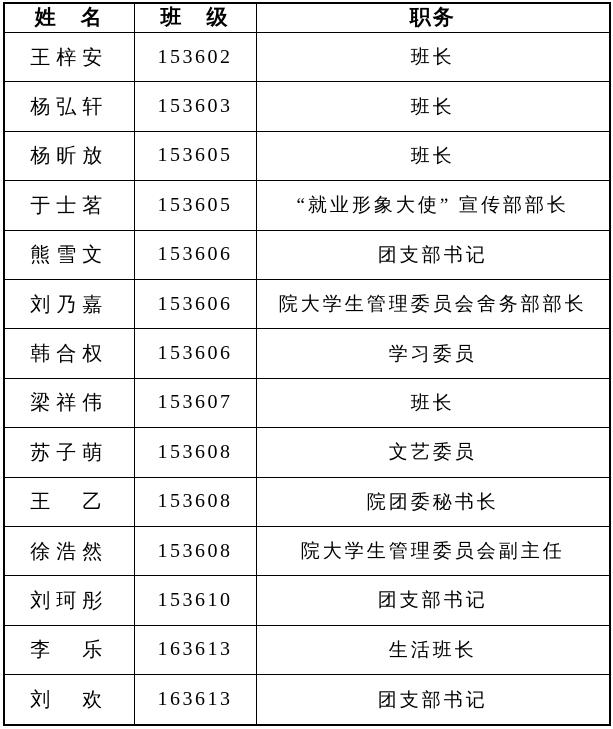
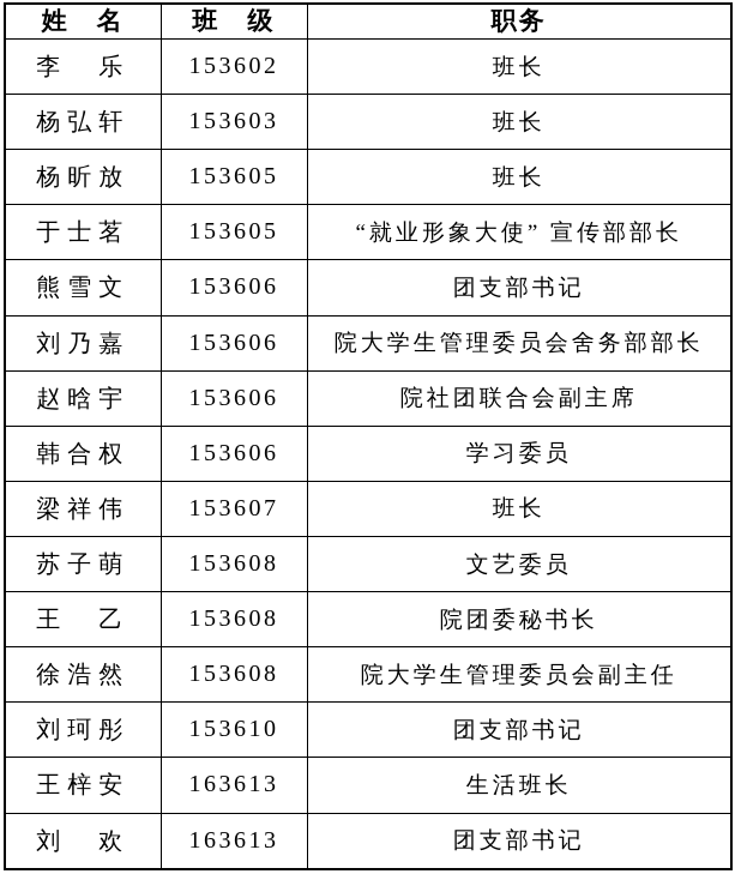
  姓 名	班 级	职务
- 王梓安	153602	班长
+ 李 乐	153602	班长
  杨弘轩	153603	班长
  杨昕放	153605	班长
  于士茗	153605	“就业形象大使” 宣传部部长
  熊雪文	153606	团支部书记
  刘乃嘉	153606	院大学生管理委员会舍务部部长
+ 赵晗宇	153606	院社团联合会副主席
  韩合权	153606	学习委员
  梁祥伟	153607	班长
  苏子萌	153608	文艺委员
  王 乙	153608	院团委秘书长
  徐浩然	153608	院大学生管理委员会副主任
  刘珂彤	153610	团支部书记
- 李 乐	163613	生活班长
+ 王梓安	163613	生活班长
  刘 欢	163613	团支部书记
